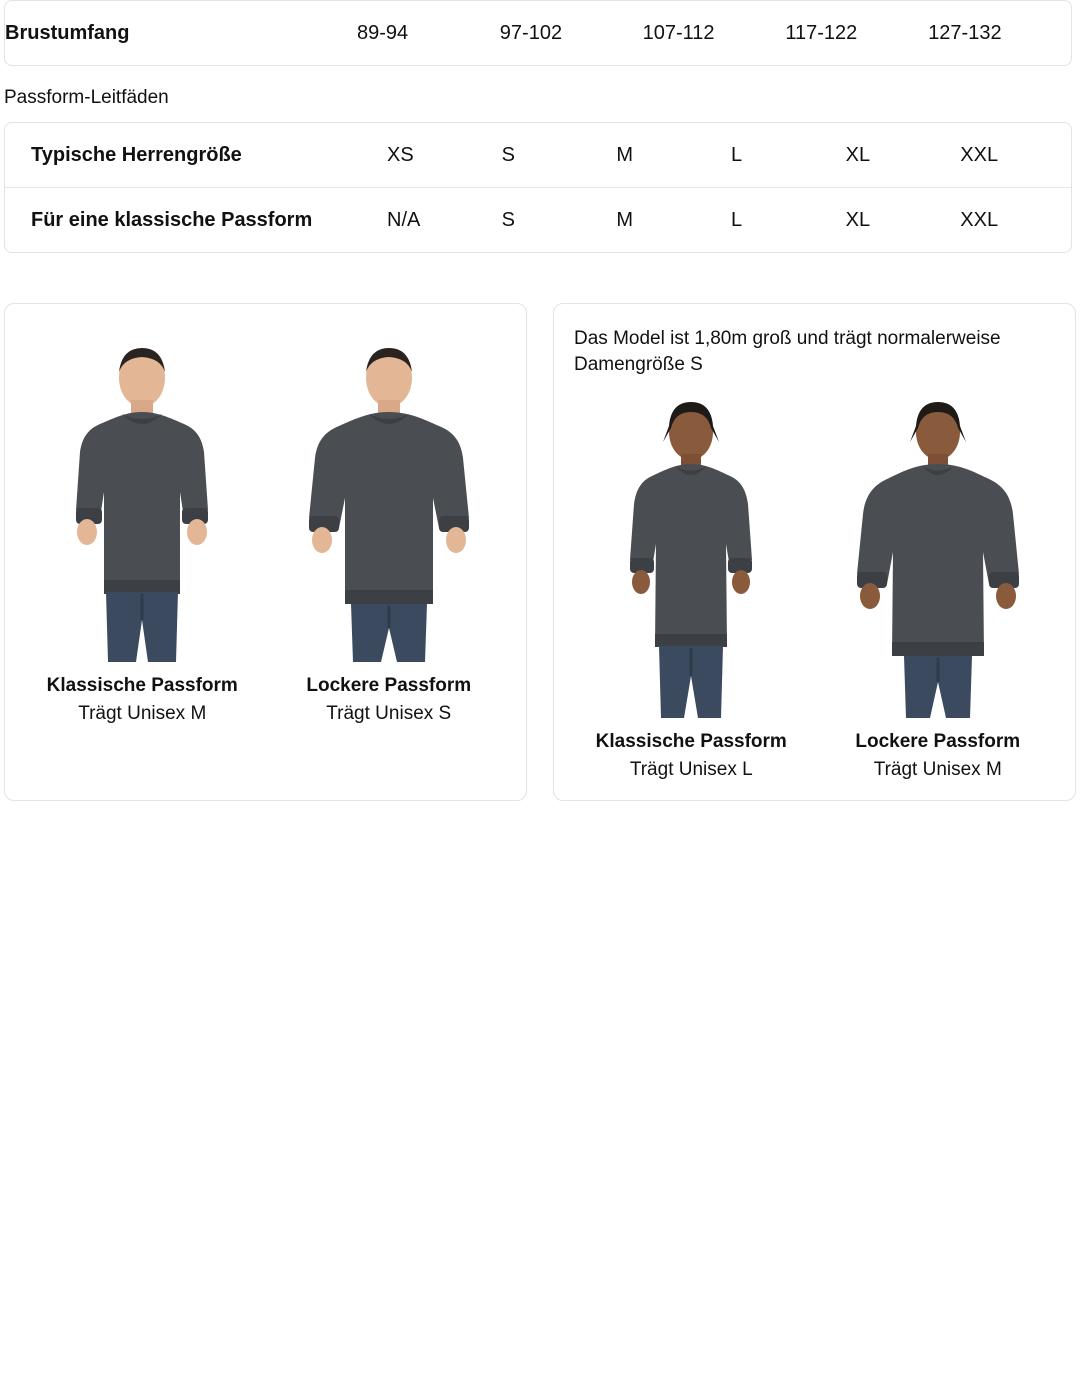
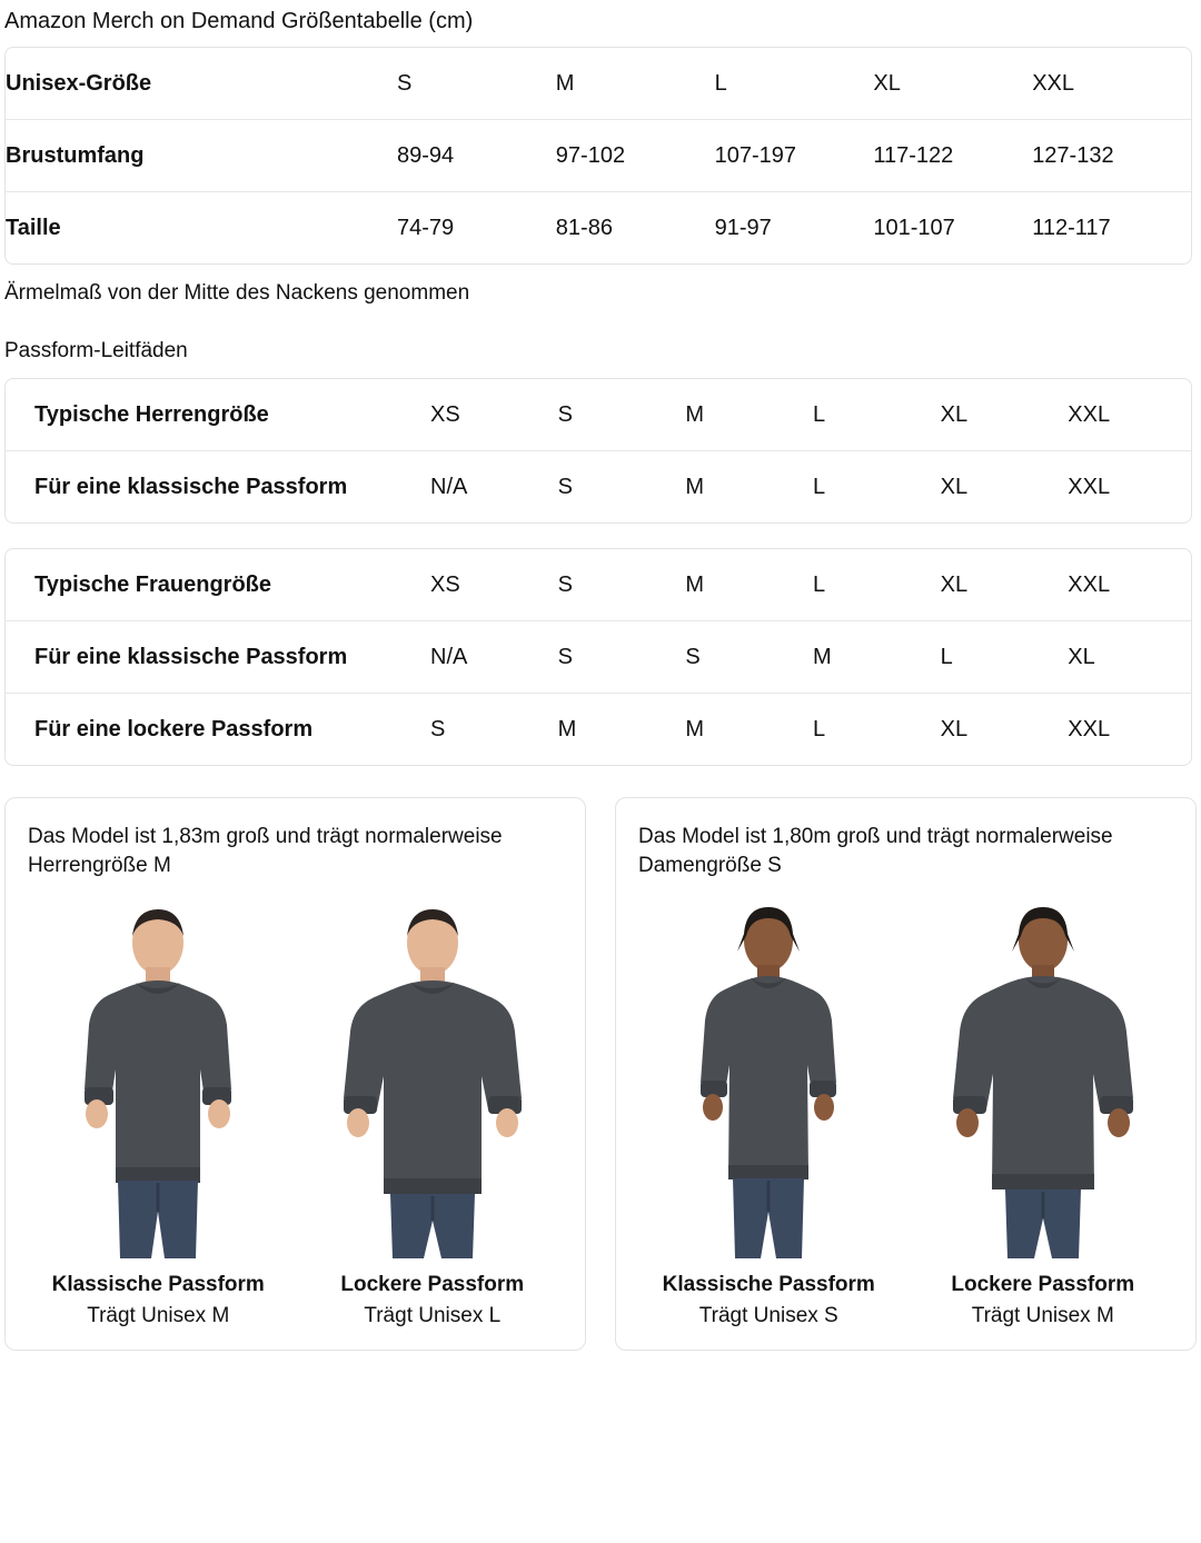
+ Amazon Merch on Demand Größentabelle (cm)
+ Unisex-Größe	S	M	L	XL	XXL
- Brustumfang	89-94	97-102	107-112	117-122	127-132
+ Brustumfang	89-94	97-102	107-197	117-122	127-132
+ Taille	74-79	81-86	91-97	101-107	112-117
+ Ärmelmaß von der Mitte des Nackens genommen
  Passform-Leitfäden
  Typische Herrengröße	XS	S	M	L	XL	XXL
  Für eine klassische Passform	N/A	S	M	L	XL	XXL
+ Typische Frauengröße	XS	S	M	L	XL	XXL
+ Für eine klassische Passform	N/A	S	S	M	L	XL
+ Für eine lockere Passform	S	M	M	L	XL	XXL
+ Das Model ist 1,83m groß und trägt normalerweise Herrengröße M
  Klassische Passform
  Trägt Unisex M
  Lockere Passform
- Trägt Unisex S
+ Trägt Unisex L
  Das Model ist 1,80m groß und trägt normalerweise Damengröße S
  Klassische Passform
- Trägt Unisex L
+ Trägt Unisex S
  Lockere Passform
  Trägt Unisex M
